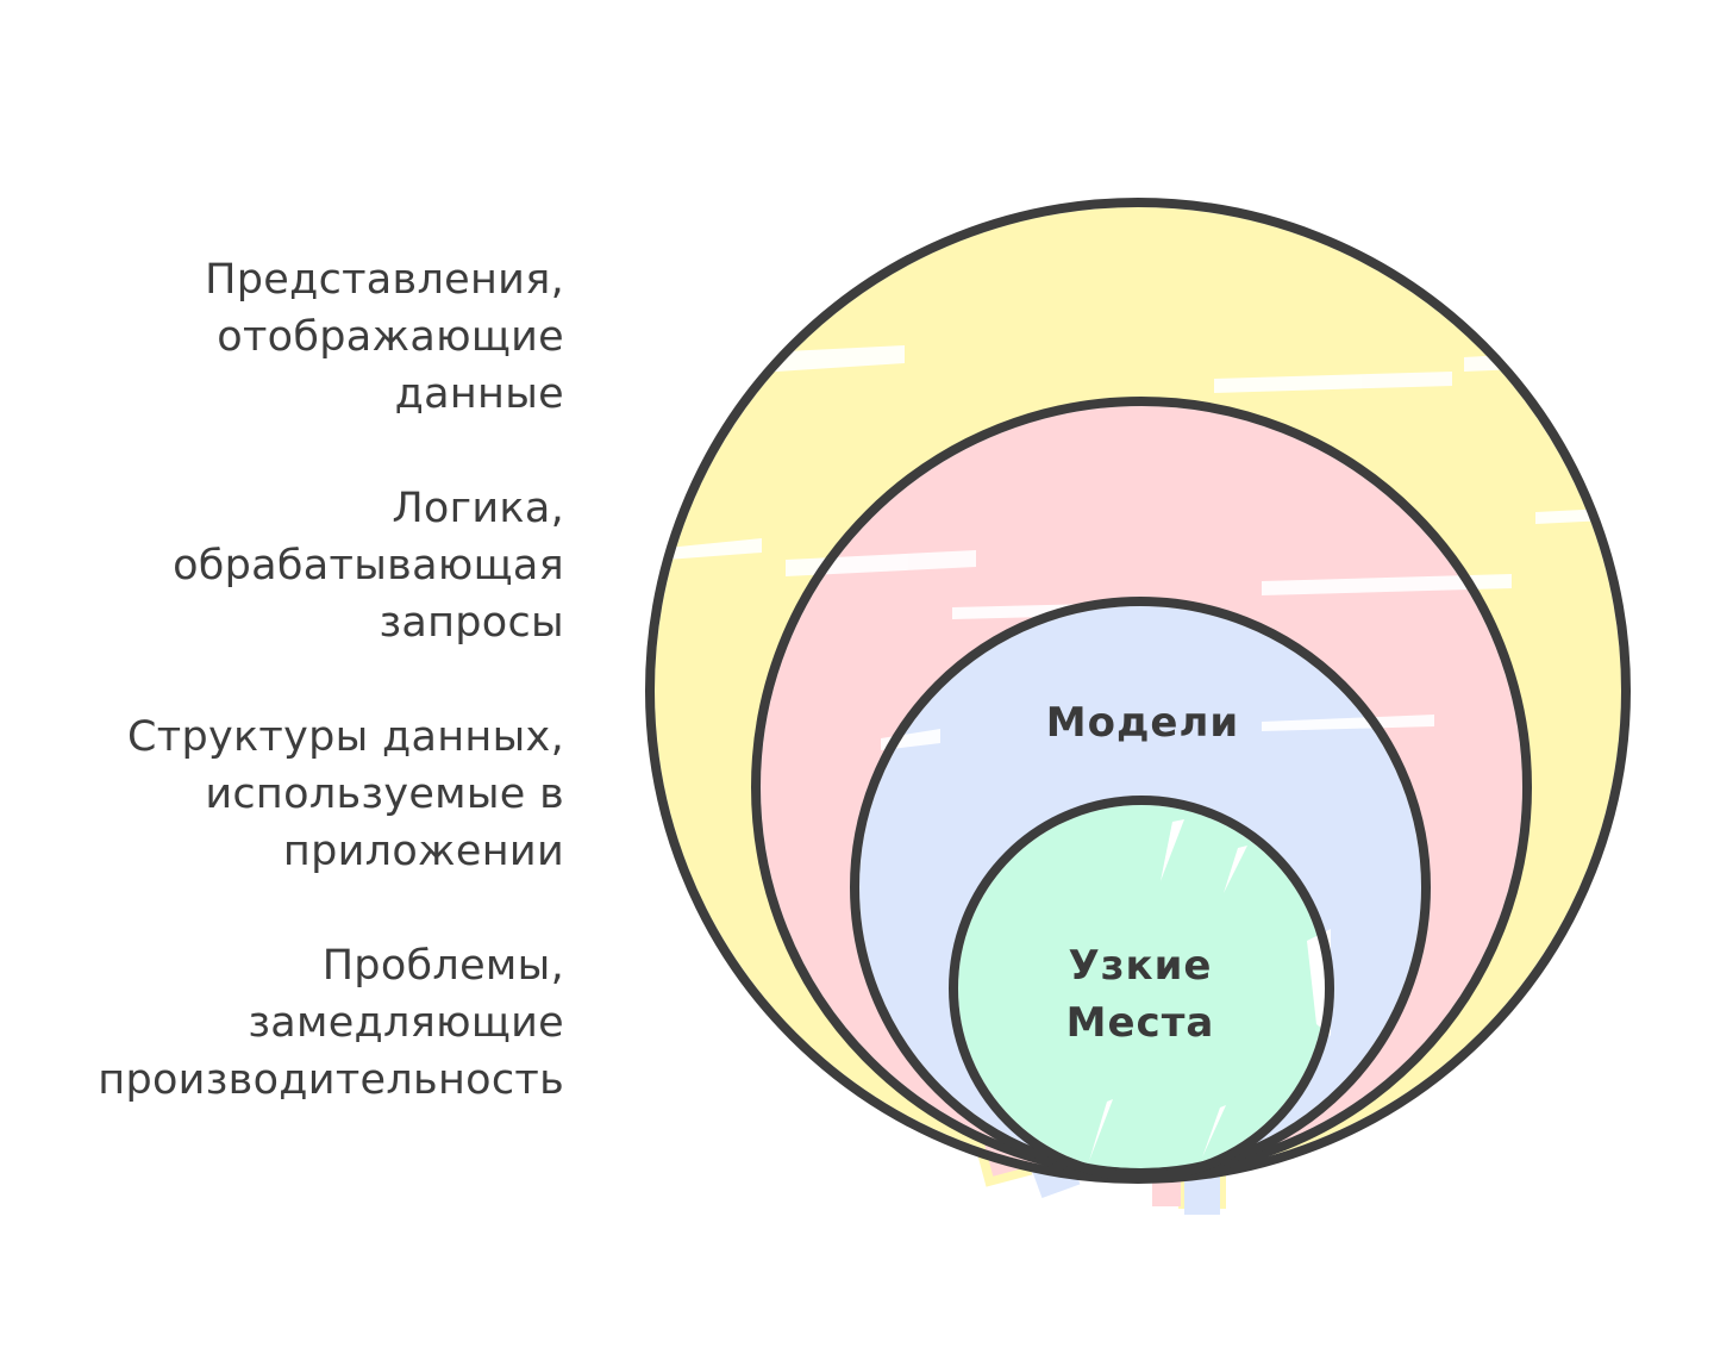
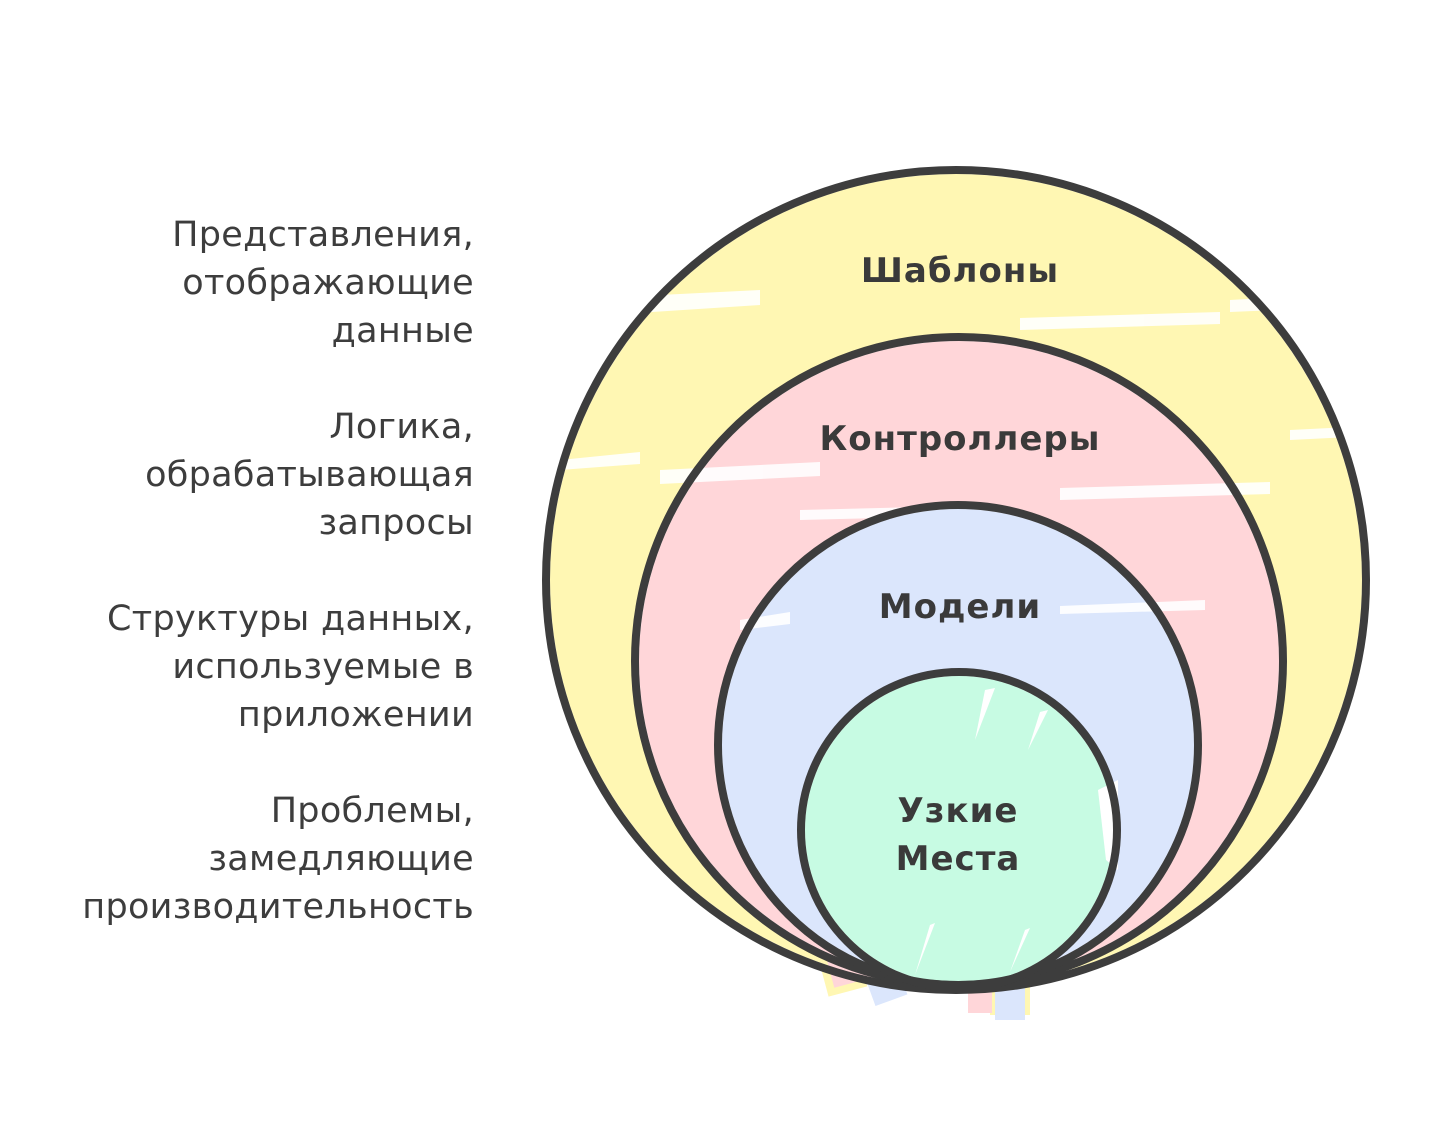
  Представления,
  отображающие
  данные
  Логика,
  обрабатывающая
  запросы
  Структуры данных,
  используемые в
  приложении
  Проблемы,
  замедляющие
  производительность
+ Шаблоны
+ Контроллеры
  Модели
  Узкие
  Места
